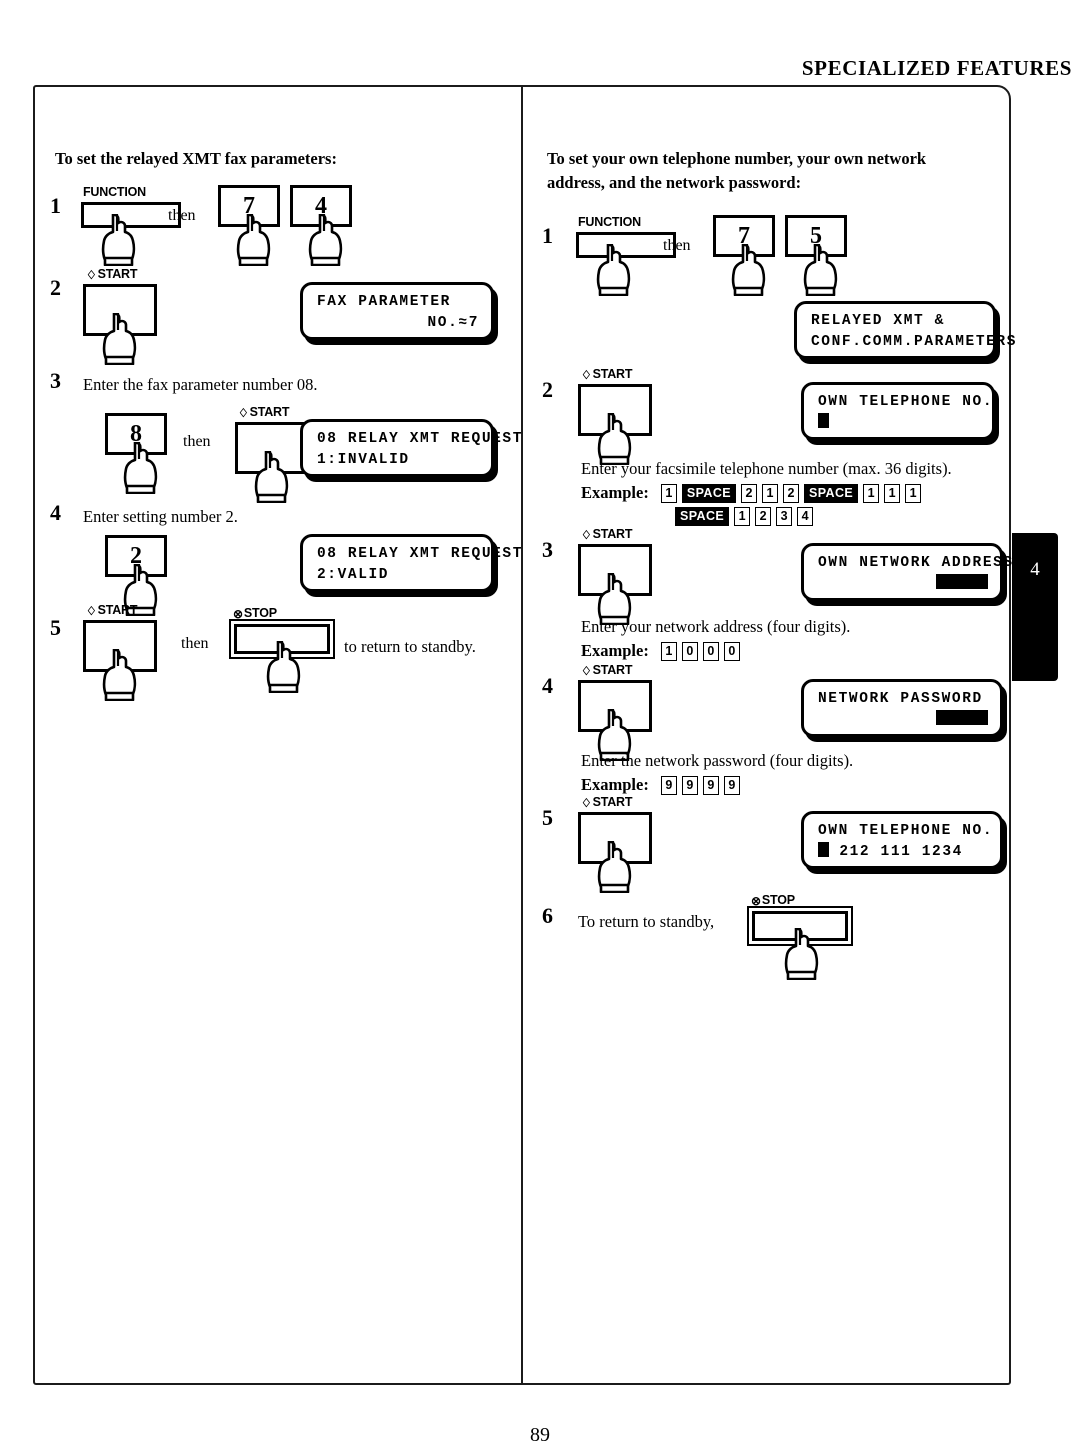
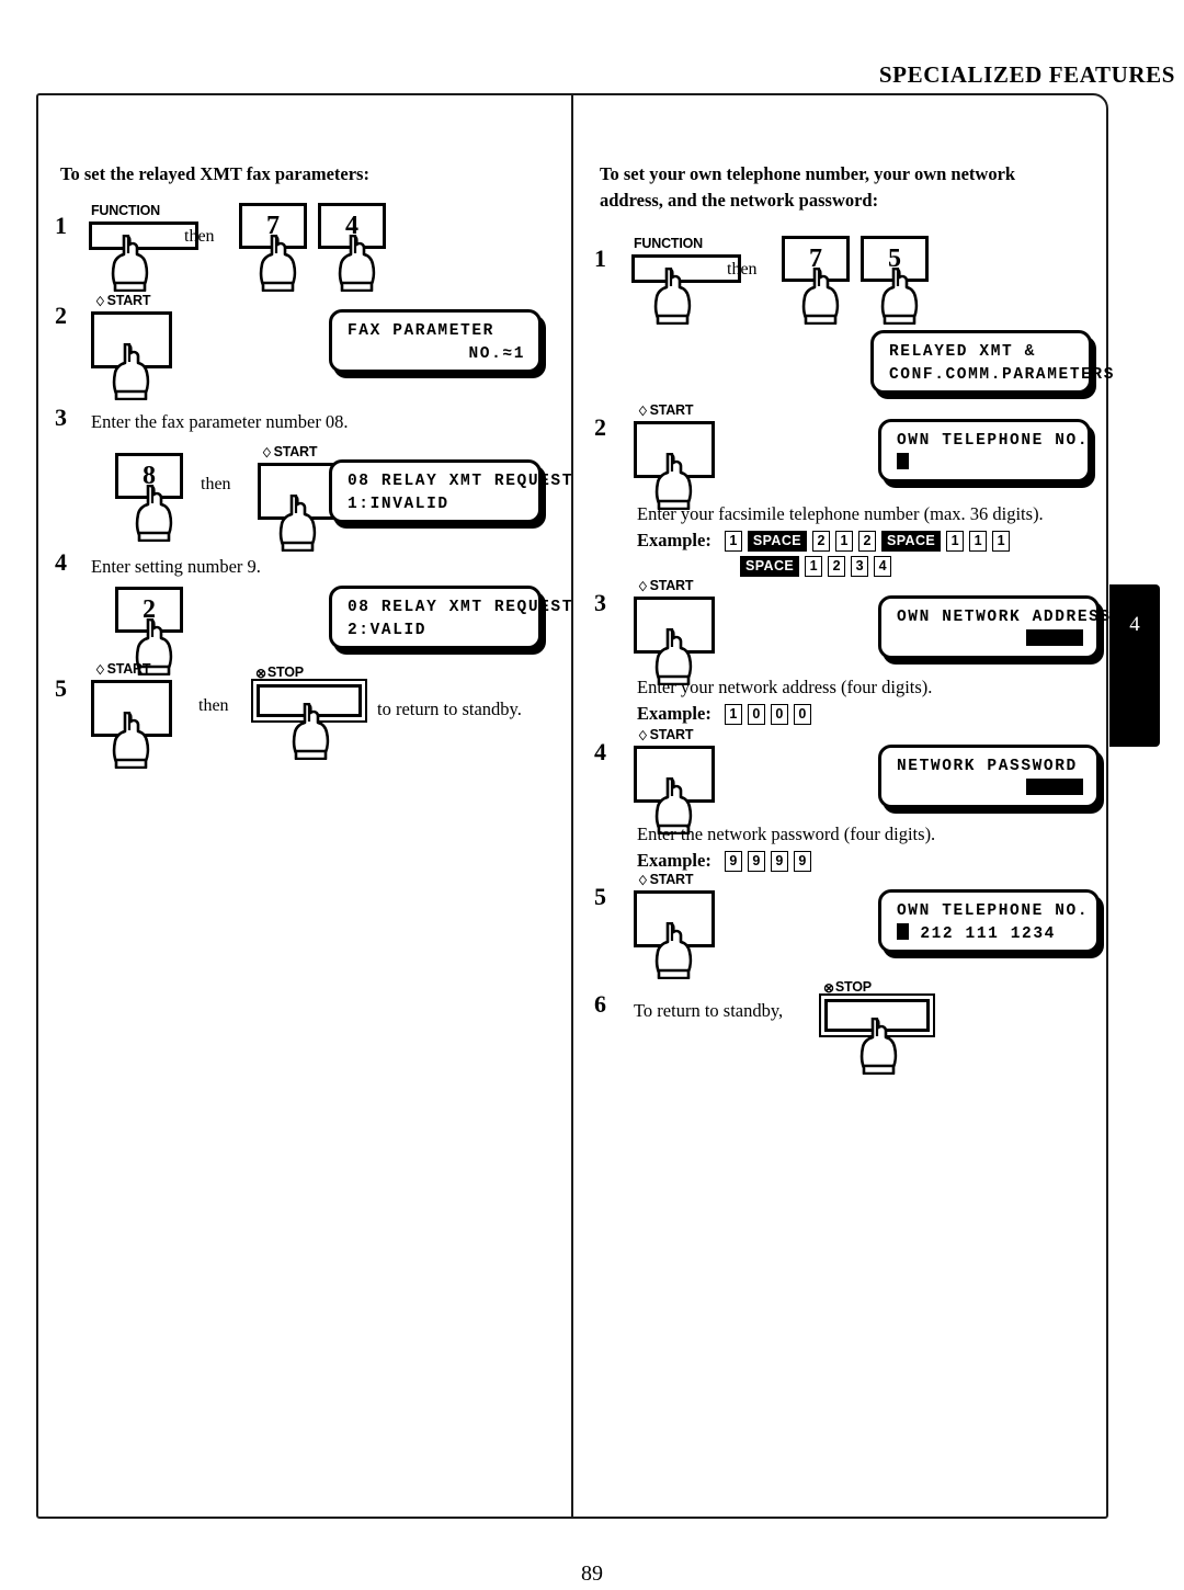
  SPECIALIZED FEATURES
  4
  89
  To set the relayed XMT fax parameters:
  1
  FUNCTION
  then
  7
  4
  2
  ♢START
  FAX PARAMETER
- NO.≈7
+ NO.≈1
  3
  Enter the fax parameter number 08.
  8
  then
  ♢START
  08 RELAY XMT REQUEST
  1:INVALID
  4
- Enter setting number 2.
+ Enter setting number 9.
  2
  08 RELAY XMT REQUEST
  2:VALID
  5
  ♢START
  then
  ⊗STOP
  to return to standby.
  To set your own telephone number, your own network
  address, and the network password:
  1
  FUNCTION
  then
  7
  5
  RELAYED XMT &
  CONF.COMM.PARAMETERS
  2
  ♢START
  OWN TELEPHONE NO.
  Enter your facsimile telephone number (max. 36 digits).
  Example:
  1
  SPACE
  2
  1
  2
  SPACE
  1
  1
  1
  SPACE
  1
  2
  3
  4
  3
  ♢START
  OWN NETWORK ADDRESS
  Enter your network address (four digits).
  Example:
  1
  0
  0
  0
  4
  ♢START
  NETWORK PASSWORD
  Enter the network password (four digits).
  Example:
  9
  9
  9
  9
  5
  ♢START
  OWN TELEPHONE NO.
  212 111 1234
  6
  To return to standby,
  ⊗STOP
